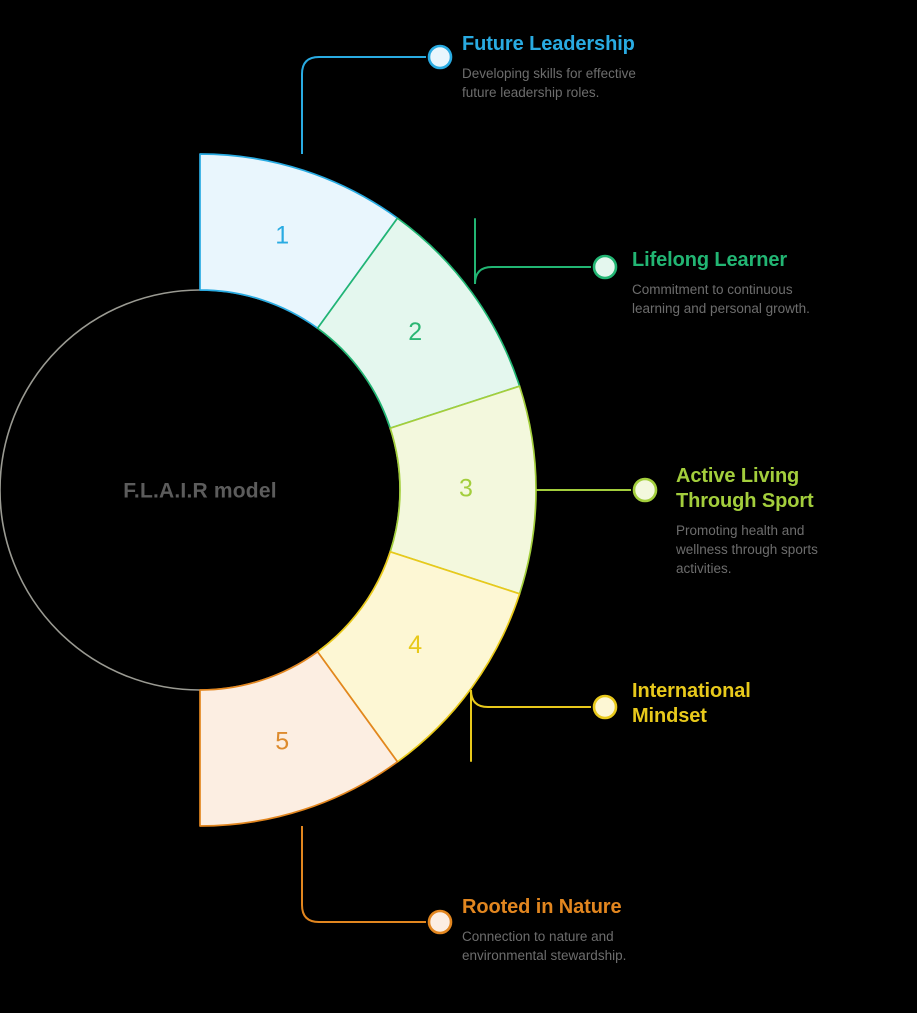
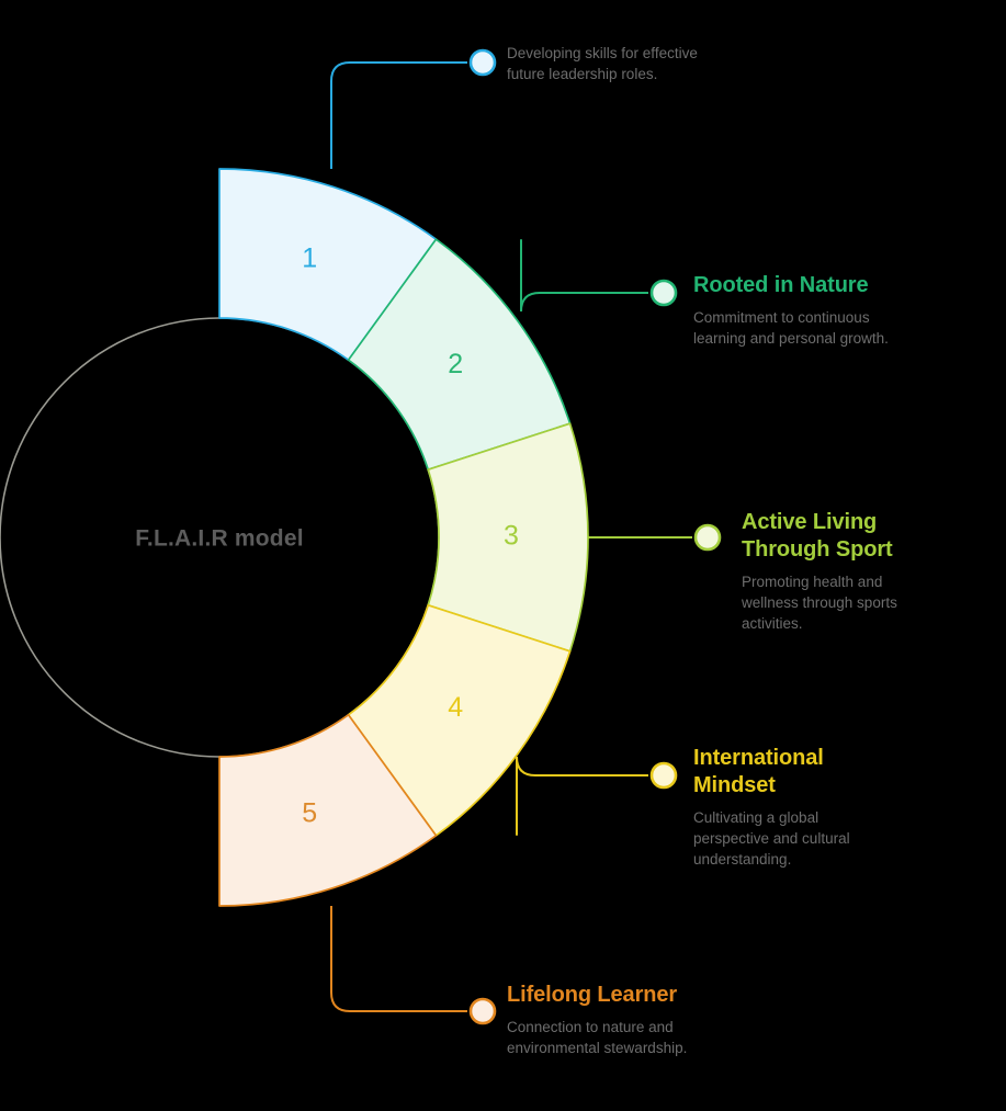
  1
  2
  3
  4
  5
  F.L.A.I.R model
- Future Leadership
  Developing skills for effective
  future leadership roles.
- Lifelong Learner
+ Rooted in Nature
  Commitment to continuous
  learning and personal growth.
  Active Living
  Through Sport
  Promoting health and
  wellness through sports
  activities.
  International
  Mindset
+ Cultivating a global
+ perspective and cultural
+ understanding.
- Rooted in Nature
+ Lifelong Learner
  Connection to nature and
  environmental stewardship.
